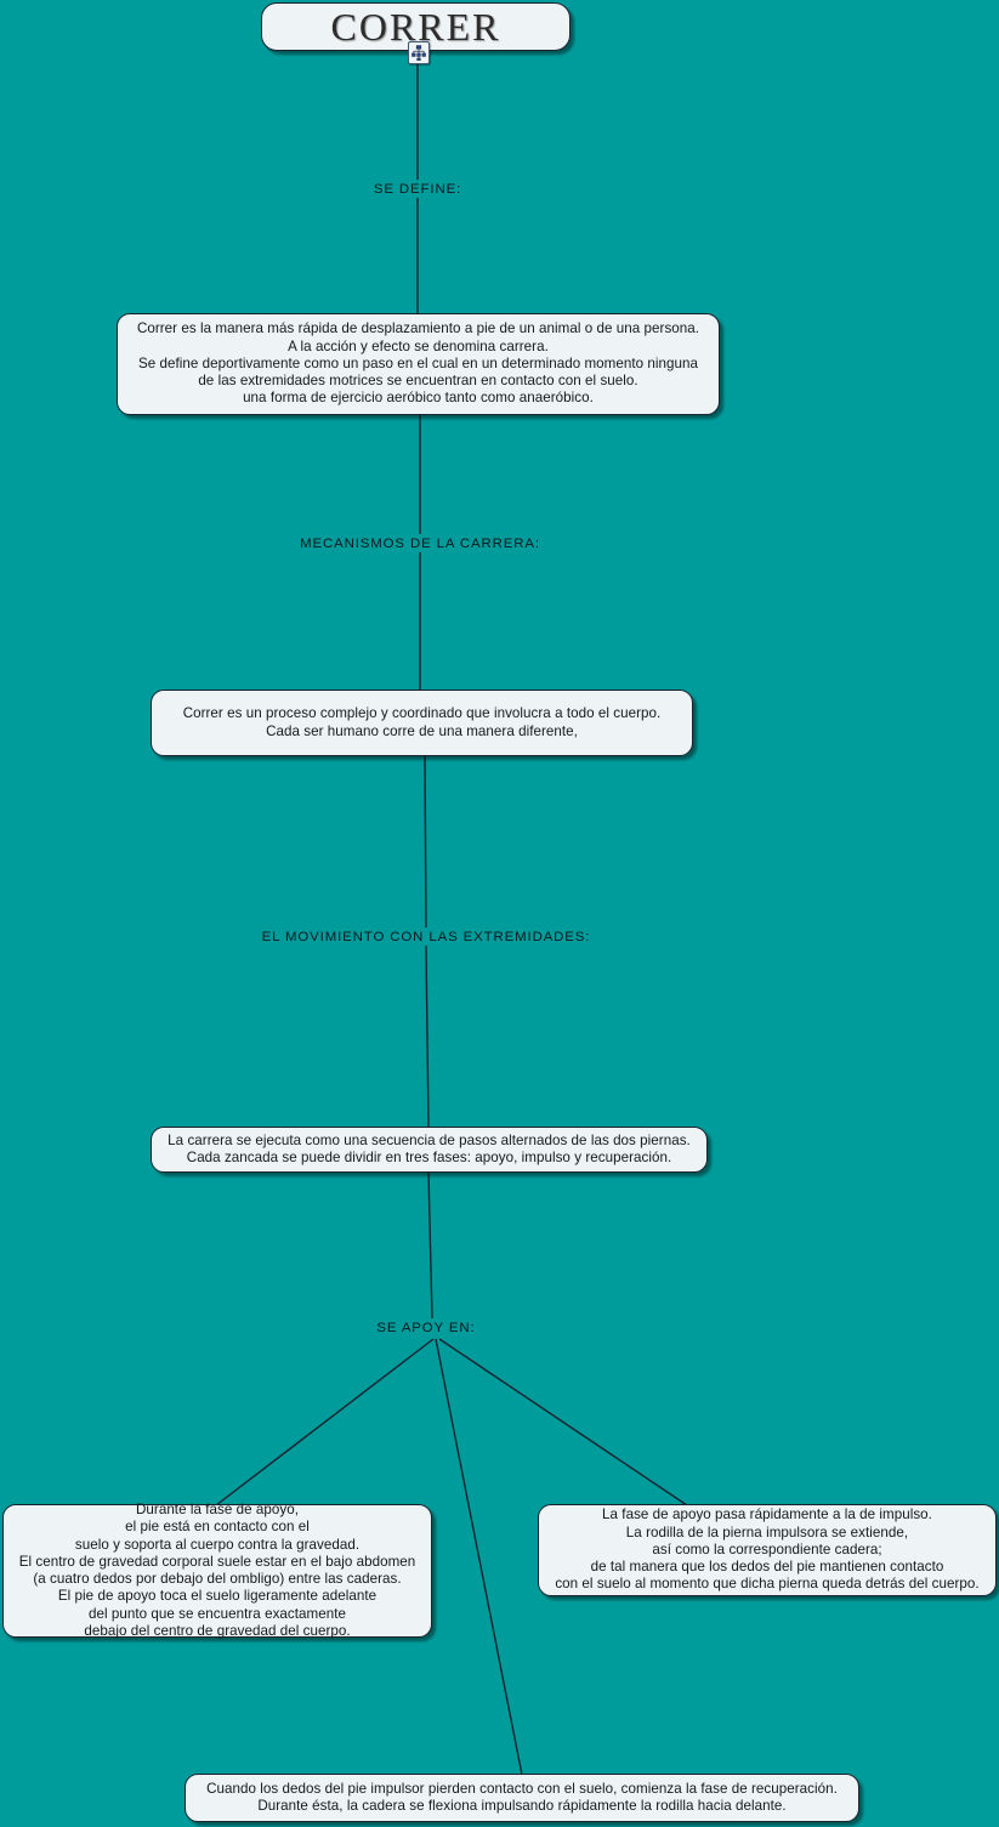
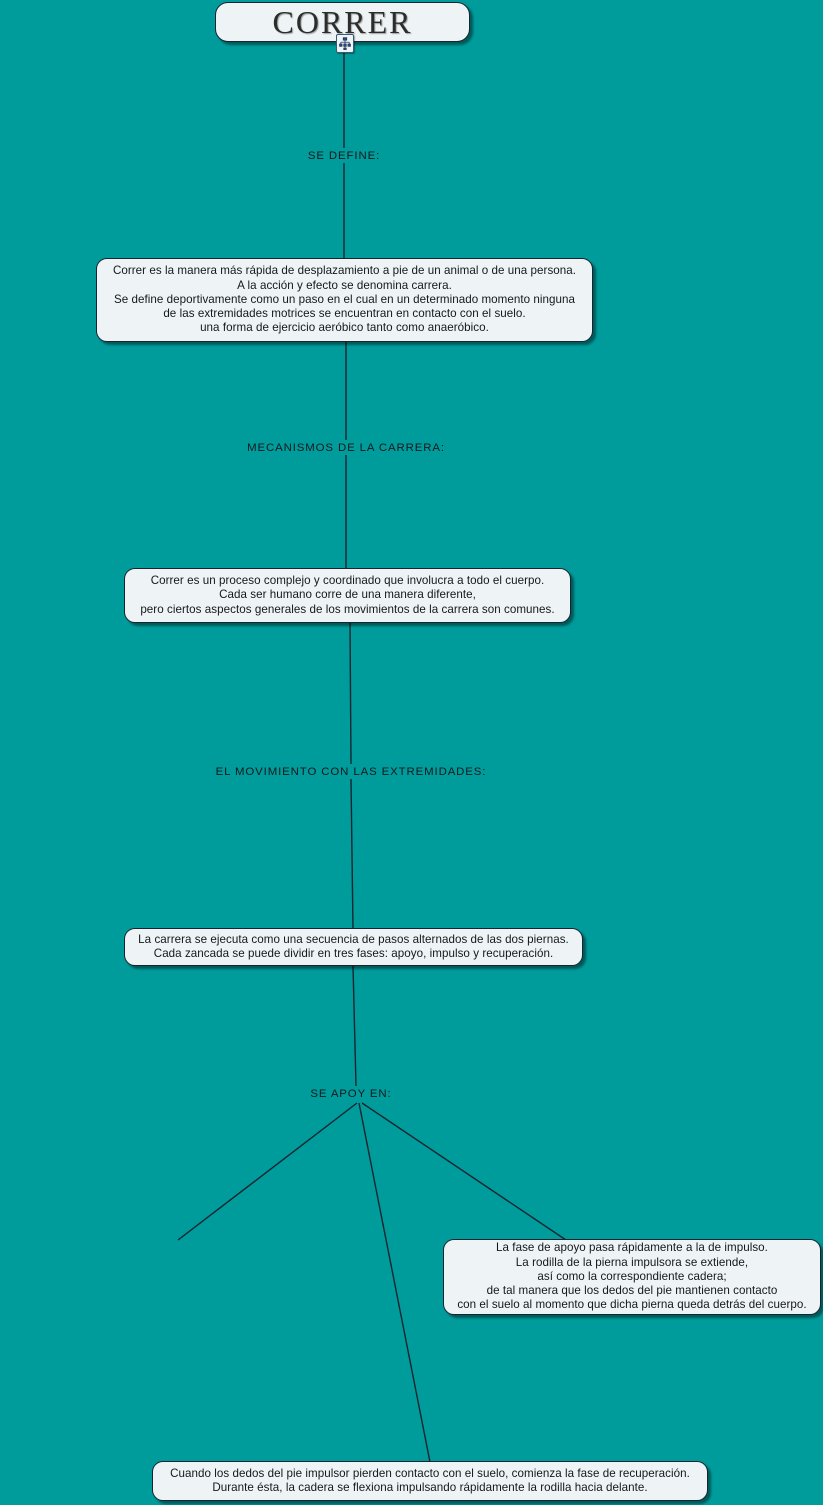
  CORRER
  SE DEFINE:
  MECANISMOS DE LA CARRERA:
  EL MOVIMIENTO CON LAS EXTREMIDADES:
  SE APOY EN:
  Correr es la manera más rápida de desplazamiento a pie de un animal o de una persona.
  A la acción y efecto se denomina carrera.
  Se define deportivamente como un paso en el cual en un determinado momento ninguna
  de las extremidades motrices se encuentran en contacto con el suelo.
  una forma de ejercicio aeróbico tanto como anaeróbico.
  Correr es un proceso complejo y coordinado que involucra a todo el cuerpo.
  Cada ser humano corre de una manera diferente,
+ pero ciertos aspectos generales de los movimientos de la carrera son comunes.
  La carrera se ejecuta como una secuencia de pasos alternados de las dos piernas.
  Cada zancada se puede dividir en tres fases: apoyo, impulso y recuperación.
- Durante la fase de apoyo,
- el pie está en contacto con el
- suelo y soporta al cuerpo contra la gravedad.
- El centro de gravedad corporal suele estar en el bajo abdomen
- (a cuatro dedos por debajo del ombligo) entre las caderas.
- El pie de apoyo toca el suelo ligeramente adelante
- del punto que se encuentra exactamente
- debajo del centro de gravedad del cuerpo.
  La fase de apoyo pasa rápidamente a la de impulso.
  La rodilla de la pierna impulsora se extiende,
  así como la correspondiente cadera;
  de tal manera que los dedos del pie mantienen contacto
  con el suelo al momento que dicha pierna queda detrás del cuerpo.
  Cuando los dedos del pie impulsor pierden contacto con el suelo, comienza la fase de recuperación.
  Durante ésta, la cadera se flexiona impulsando rápidamente la rodilla hacia delante.
